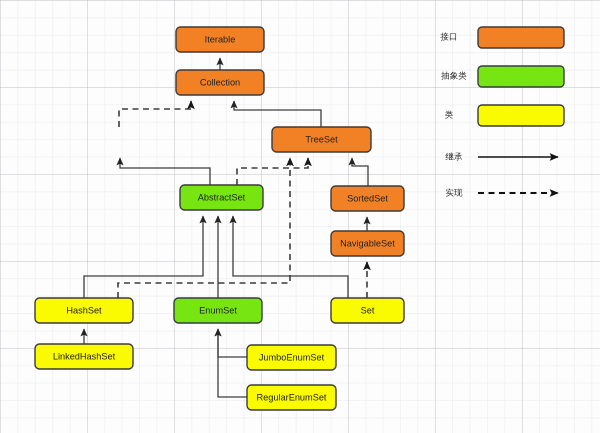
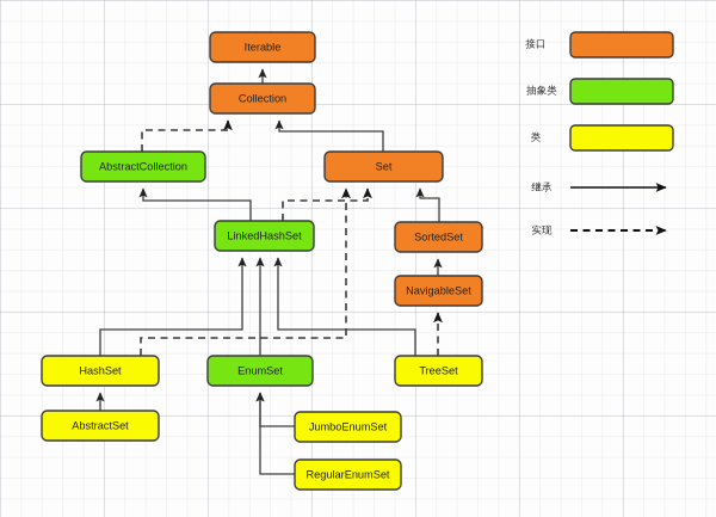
  Iterable
  Collection
+ AbstractCollection
- TreeSet
+ Set
- AbstractSet
+ LinkedHashSet
  SortedSet
  NavigableSet
  HashSet
  EnumSet
- Set
+ TreeSet
- LinkedHashSet
+ AbstractSet
  JumboEnumSet
  RegularEnumSet
  接口
  抽象类
  类
  继承
  实现
